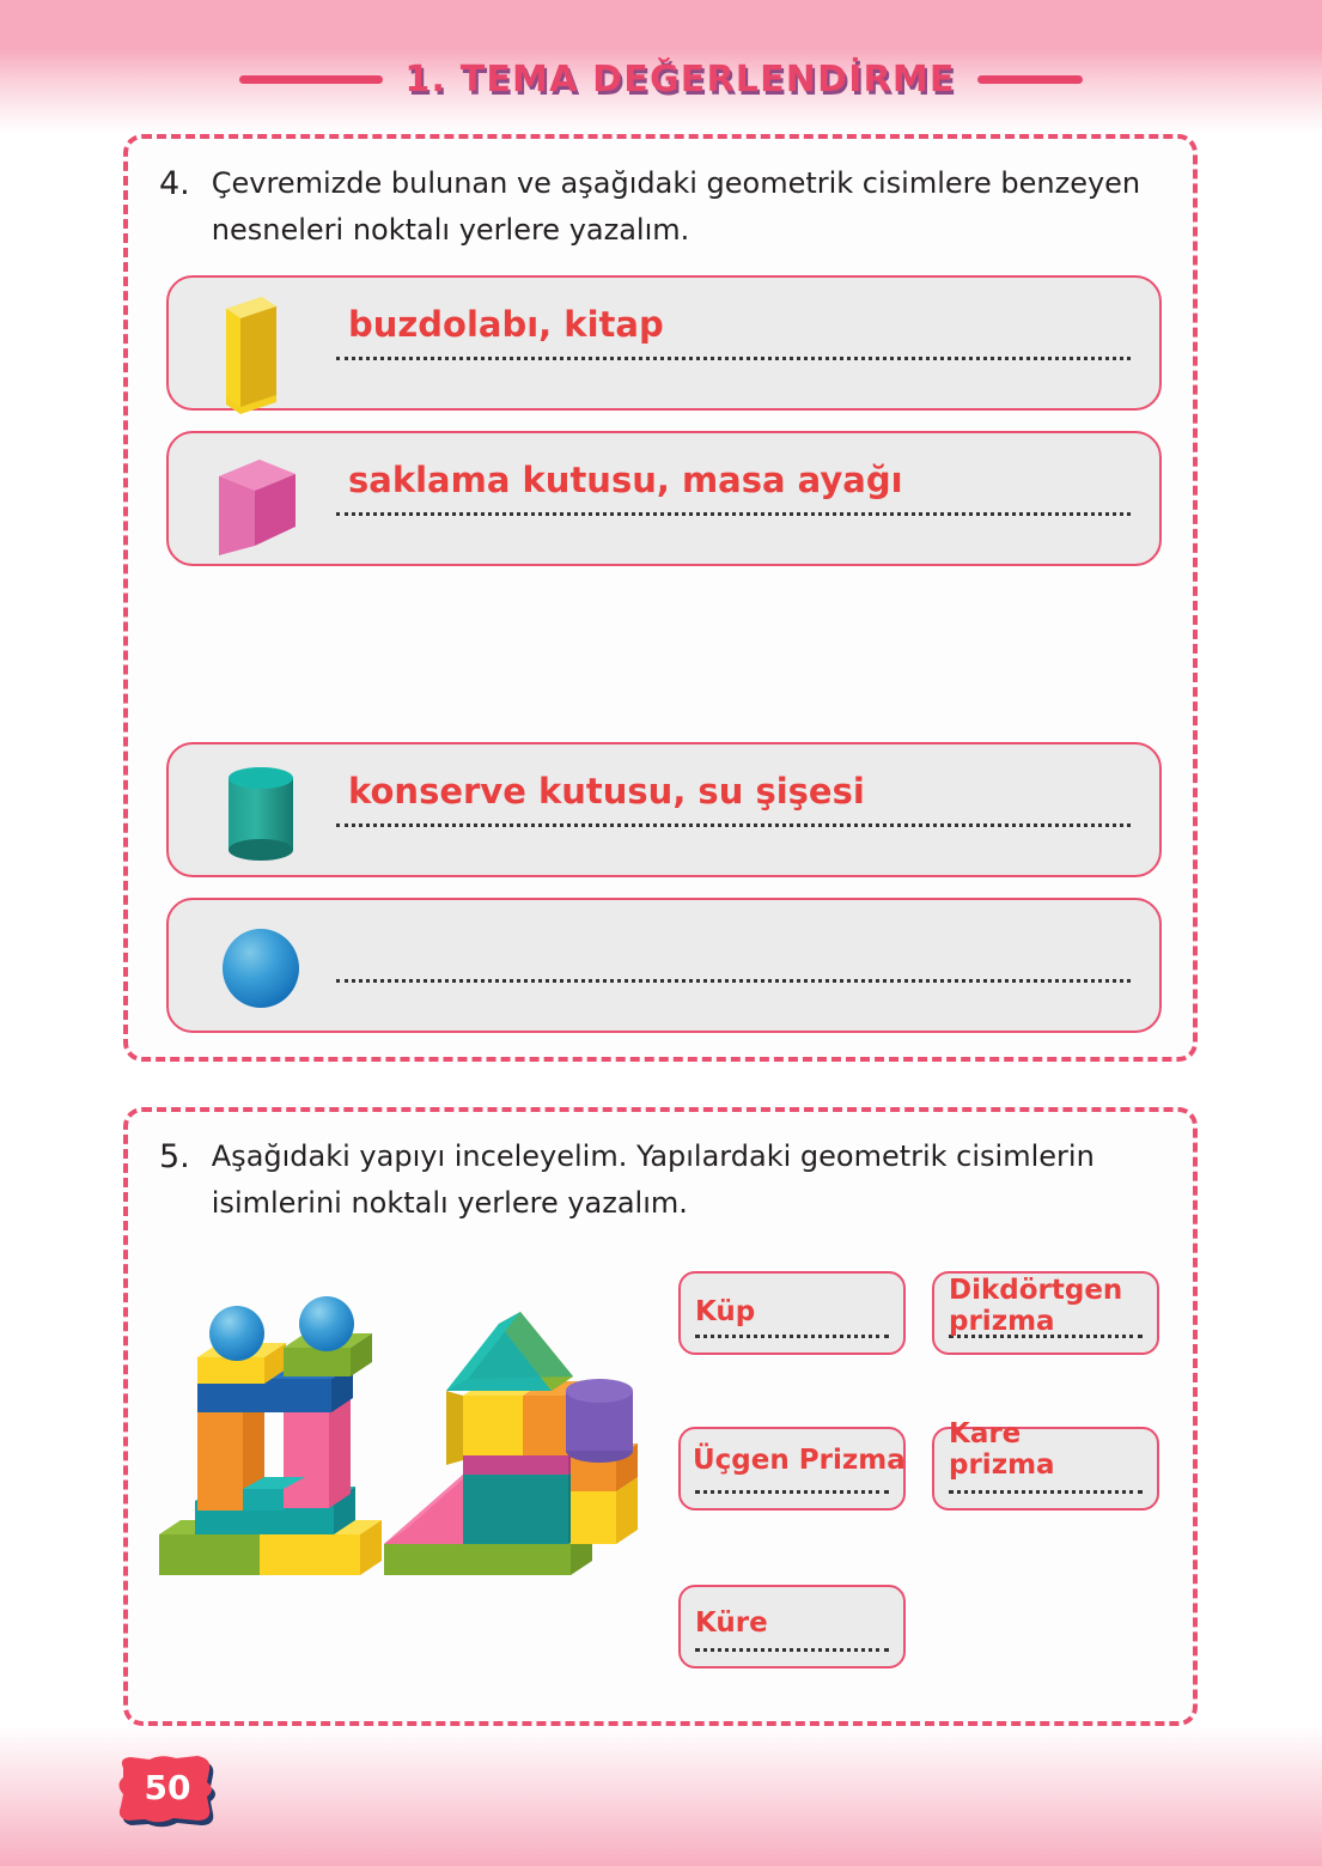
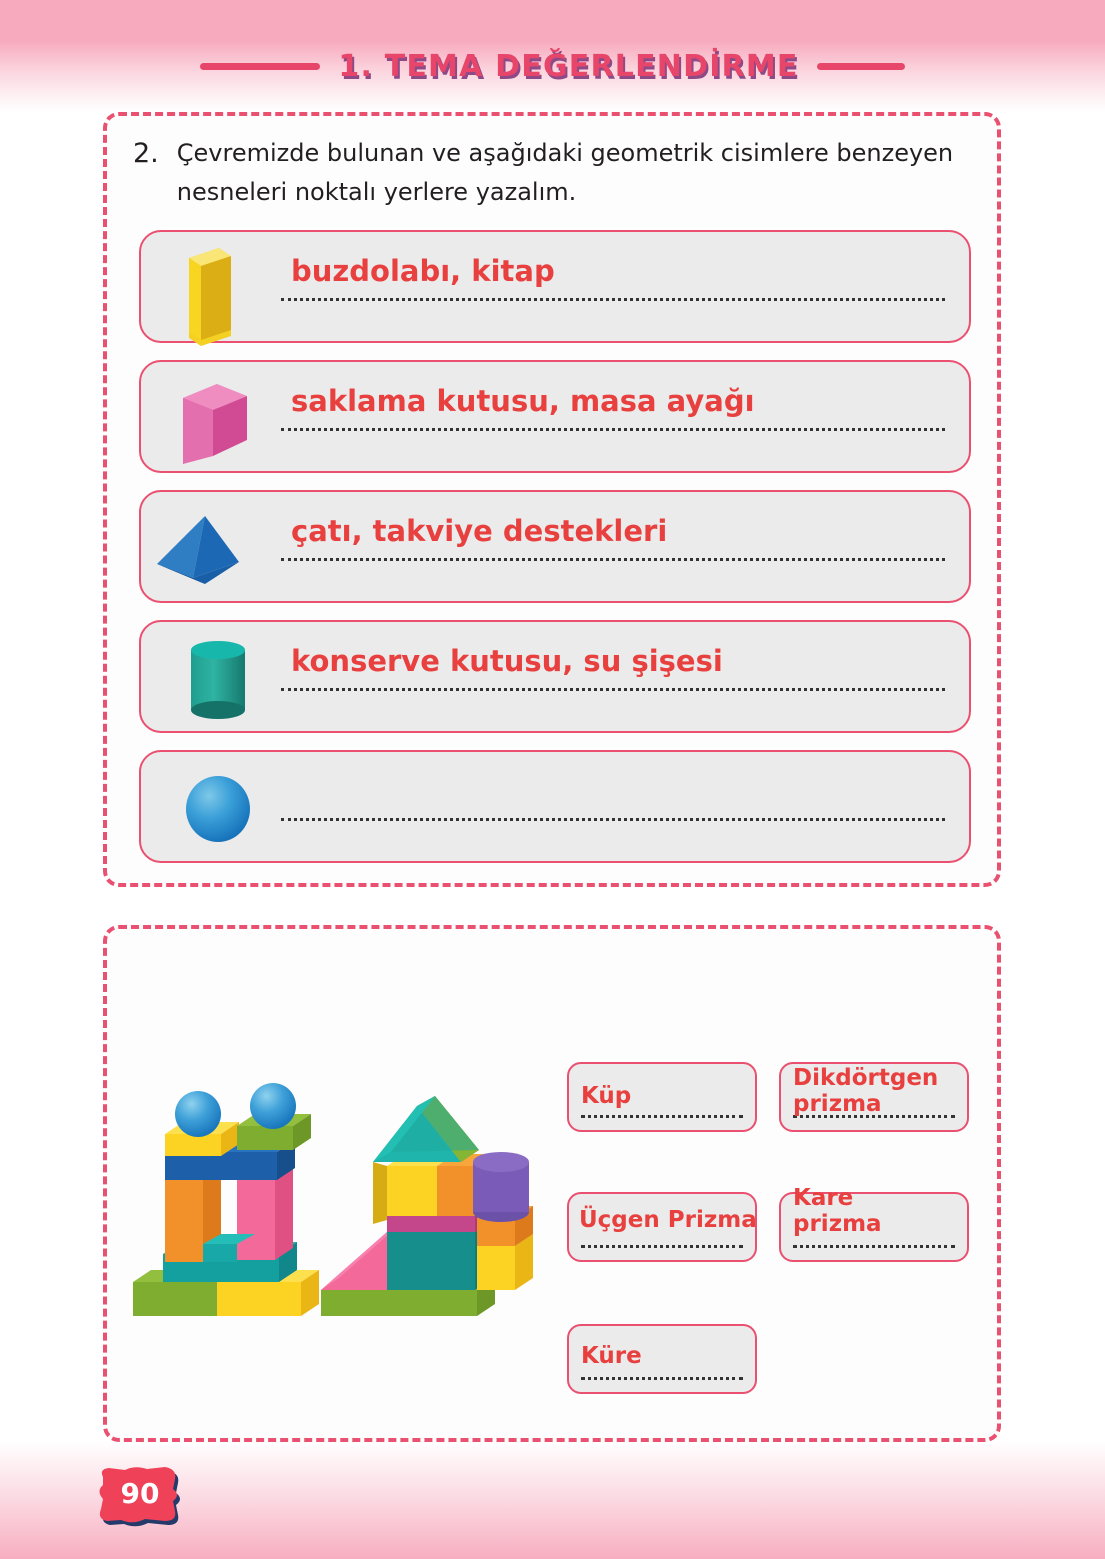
  1. TEMA DEĞERLENDİRME
- 4.
+ 2.
  Çevremizde bulunan ve aşağıdaki geometrik cisimlere benzeyen nesneleri noktalı yerlere yazalım.
  buzdolabı, kitap
  saklama kutusu, masa ayağı
+ çatı, takviye destekleri
  konserve kutusu, su şişesi
- 5.
- Aşağıdaki yapıyı inceleyelim. Yapılardaki geometrik cisimlerin isimlerini noktalı yerlere yazalım.
  Küp
  Dikdörtgen
  prizma
  Üçgen Prizma
  Kare
  prizma
  Küre
- 50
+ 90
